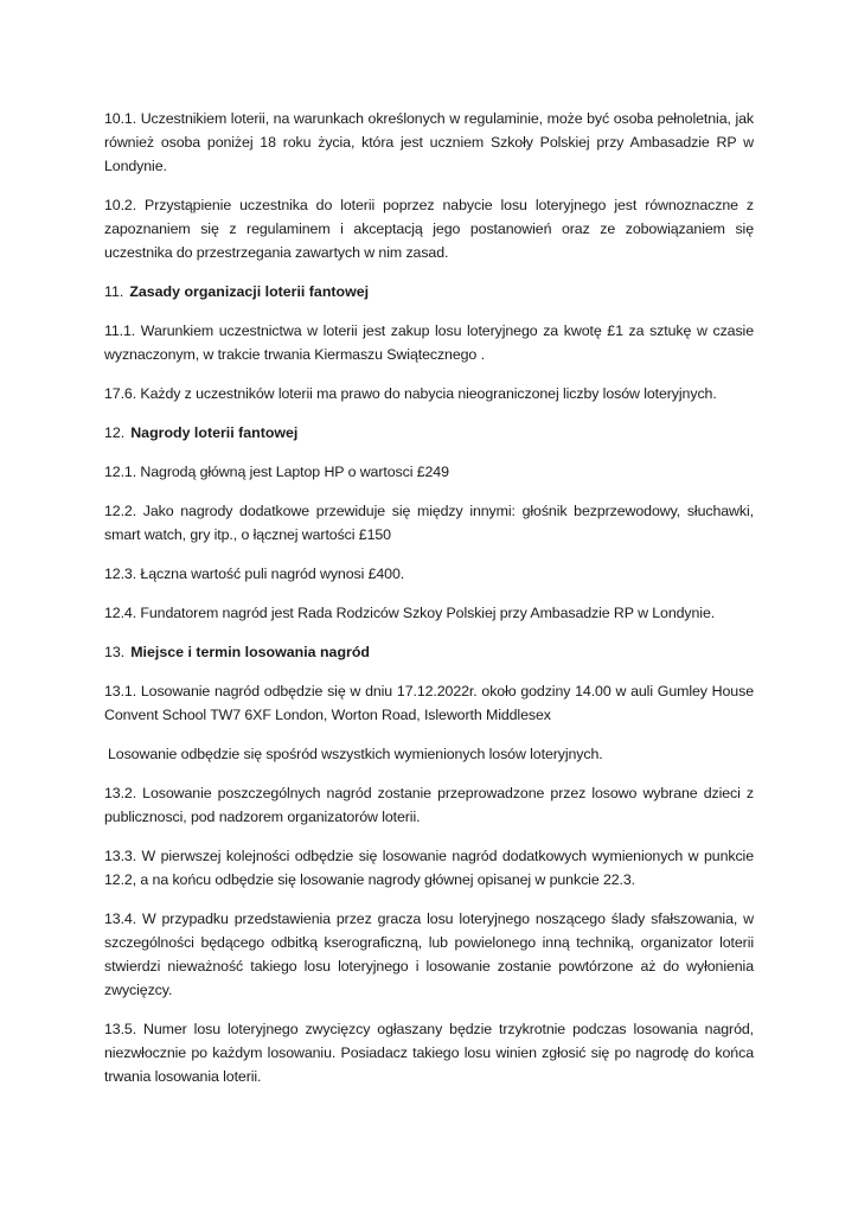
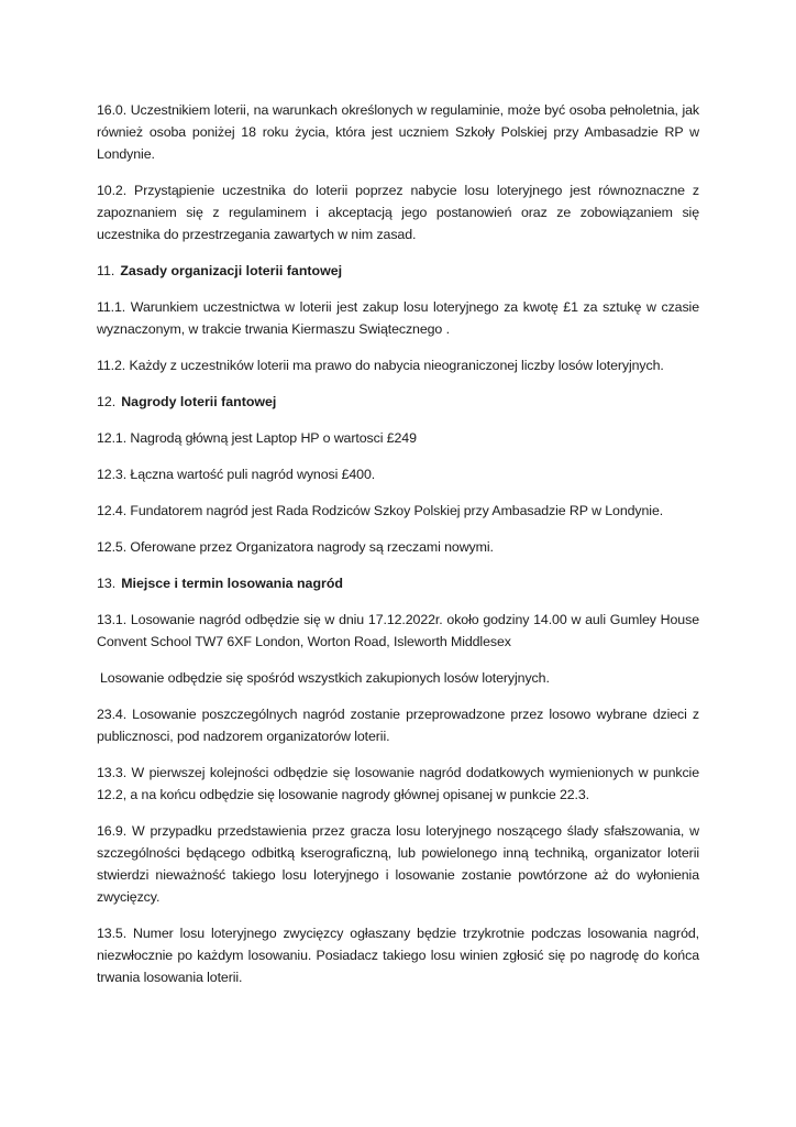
- 10.1. Uczestnikiem loterii, na warunkach określonych w regulaminie, może być osoba pełnoletnia, jak również osoba poniżej 18 roku życia, która jest uczniem Szkoły Polskiej przy Ambasadzie RP w Londynie.
+ 16.0. Uczestnikiem loterii, na warunkach określonych w regulaminie, może być osoba pełnoletnia, jak również osoba poniżej 18 roku życia, która jest uczniem Szkoły Polskiej przy Ambasadzie RP w Londynie.
  10.2. Przystąpienie uczestnika do loterii poprzez nabycie losu loteryjnego jest równoznaczne z zapoznaniem się z regulaminem i akceptacją jego postanowień oraz ze zobowiązaniem się uczestnika do przestrzegania zawartych w nim zasad.
  11. Zasady organizacji loterii fantowej
  11.1. Warunkiem uczestnictwa w loterii jest zakup losu loteryjnego za kwotę £1 za sztukę w czasie wyznaczonym, w trakcie trwania Kiermaszu Swiątecznego .
- 17.6. Każdy z uczestników loterii ma prawo do nabycia nieograniczonej liczby losów loteryjnych.
+ 11.2. Każdy z uczestników loterii ma prawo do nabycia nieograniczonej liczby losów loteryjnych.
  12. Nagrody loterii fantowej
  12.1. Nagrodą główną jest Laptop HP o wartosci £249
- 12.2. Jako nagrody dodatkowe przewiduje się między innymi: głośnik bezprzewodowy, słuchawki, smart watch, gry itp., o łącznej wartości £150
  12.3. Łączna wartość puli nagród wynosi £400.
  12.4. Fundatorem nagród jest Rada Rodziców Szkoy Polskiej przy Ambasadzie RP w Londynie.
+ 12.5. Oferowane przez Organizatora nagrody są rzeczami nowymi.
  13. Miejsce i termin losowania nagród
  13.1. Losowanie nagród odbędzie się w dniu 17.12.2022r. około godziny 14.00 w auli Gumley House Convent School TW7 6XF London, Worton Road, Isleworth Middlesex
- Losowanie odbędzie się spośród wszystkich wymienionych losów loteryjnych.
+ Losowanie odbędzie się spośród wszystkich zakupionych losów loteryjnych.
- 13.2. Losowanie poszczególnych nagród zostanie przeprowadzone przez losowo wybrane dzieci z publicznosci, pod nadzorem organizatorów loterii.
+ 23.4. Losowanie poszczególnych nagród zostanie przeprowadzone przez losowo wybrane dzieci z publicznosci, pod nadzorem organizatorów loterii.
  13.3. W pierwszej kolejności odbędzie się losowanie nagród dodatkowych wymienionych w punkcie 12.2, a na końcu odbędzie się losowanie nagrody głównej opisanej w punkcie 22.3.
- 13.4. W przypadku przedstawienia przez gracza losu loteryjnego noszącego ślady sfałszowania, w szczególności będącego odbitką kserograficzną, lub powielonego inną techniką, organizator loterii stwierdzi nieważność takiego losu loteryjnego i losowanie zostanie powtórzone aż do wyłonienia zwycięzcy.
+ 16.9. W przypadku przedstawienia przez gracza losu loteryjnego noszącego ślady sfałszowania, w szczególności będącego odbitką kserograficzną, lub powielonego inną techniką, organizator loterii stwierdzi nieważność takiego losu loteryjnego i losowanie zostanie powtórzone aż do wyłonienia zwycięzcy.
  13.5. Numer losu loteryjnego zwycięzcy ogłaszany będzie trzykrotnie podczas losowania nagród, niezwłocznie po każdym losowaniu. Posiadacz takiego losu winien zgłosić się po nagrodę do końca trwania losowania loterii.
